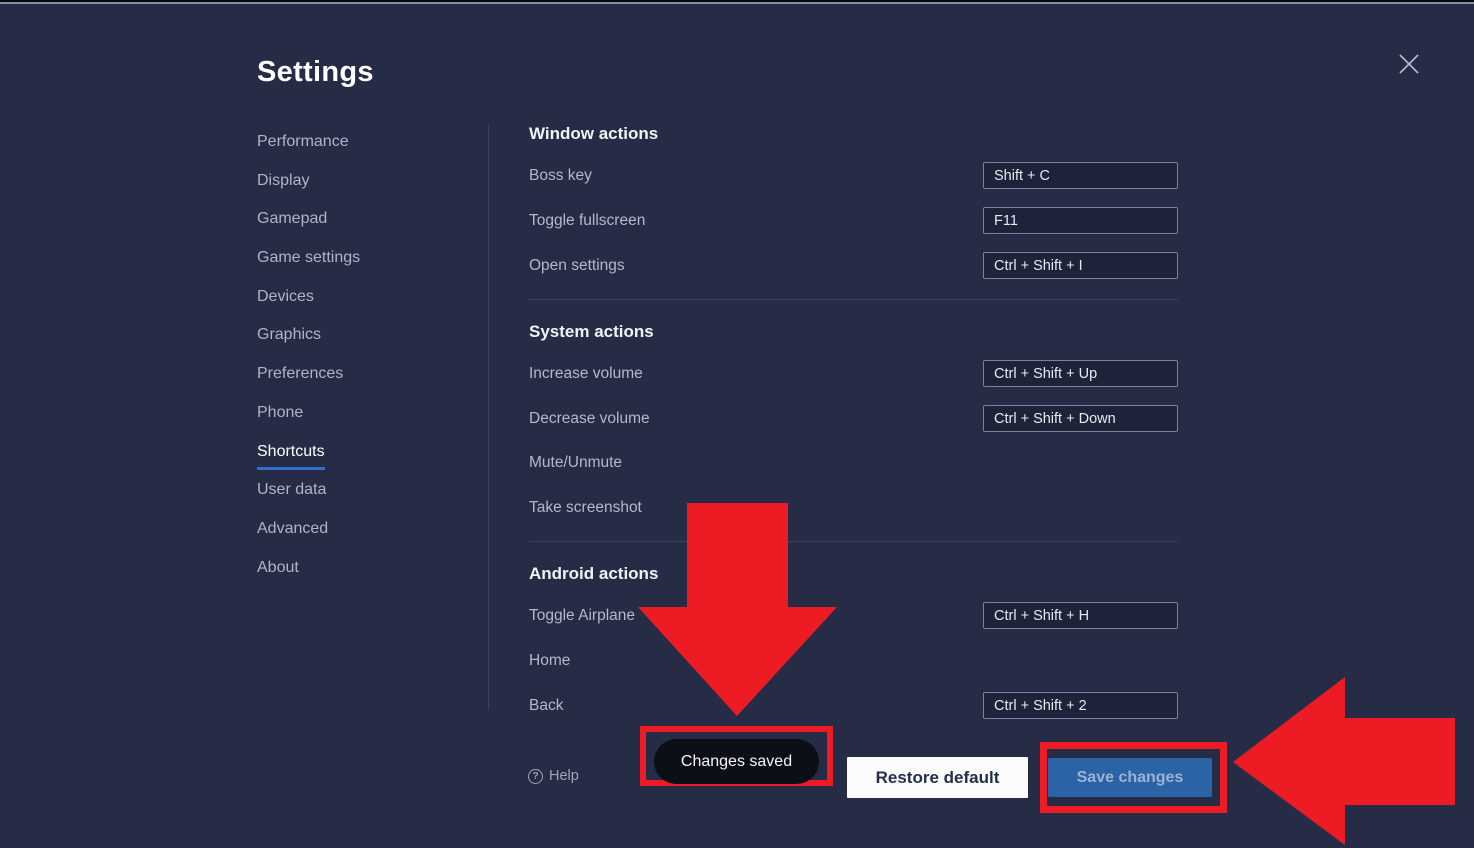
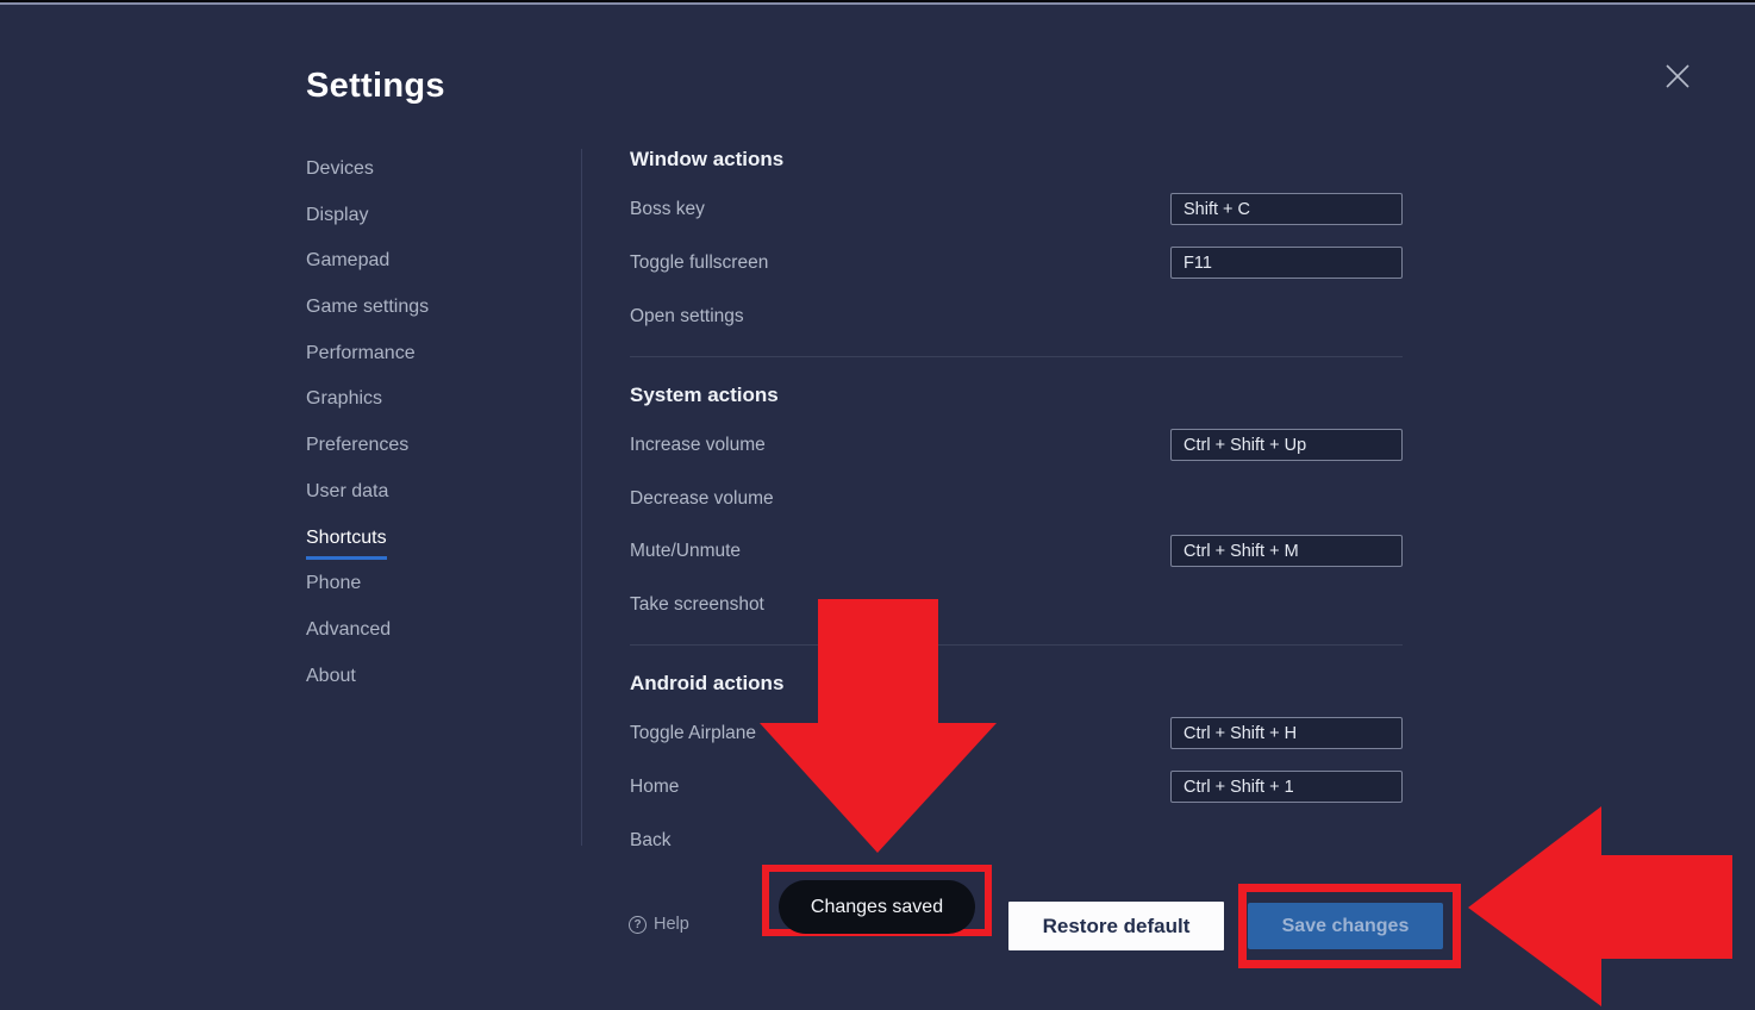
  Settings
- Performance
+ Devices
  Display
  Gamepad
  Game settings
- Devices
+ Performance
  Graphics
  Preferences
- Phone
+ User data
  Shortcuts
- User data
+ Phone
  Advanced
  About
  Window actions
  Boss key
  Shift + C
  Toggle fullscreen
  F11
  Open settings
- Ctrl + Shift + I
  System actions
  Increase volume
  Ctrl + Shift + Up
  Decrease volume
- Ctrl + Shift + Down
  Mute/Unmute
+ Ctrl + Shift + M
  Take screenshot
  Android actions
  Toggle Airplane
  Ctrl + Shift + H
  Home
+ Ctrl + Shift + 1
  Back
- Ctrl + Shift + 2
  ?
  Help
  Changes saved
  Restore default
  Save changes
